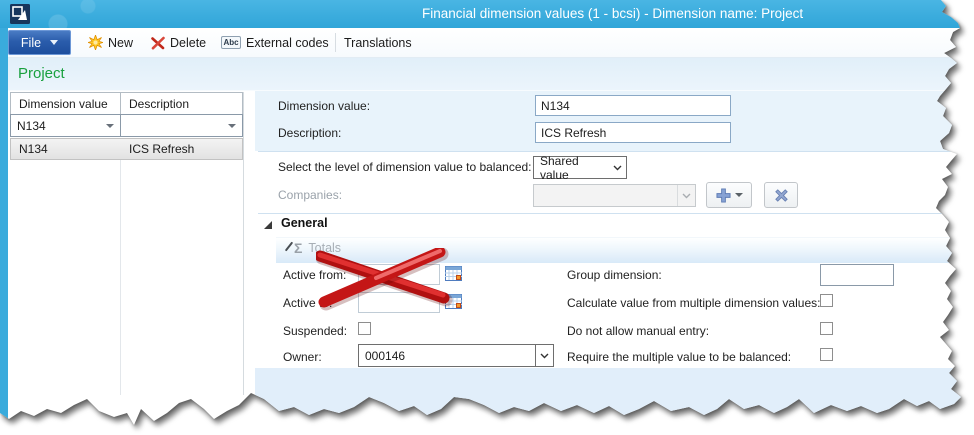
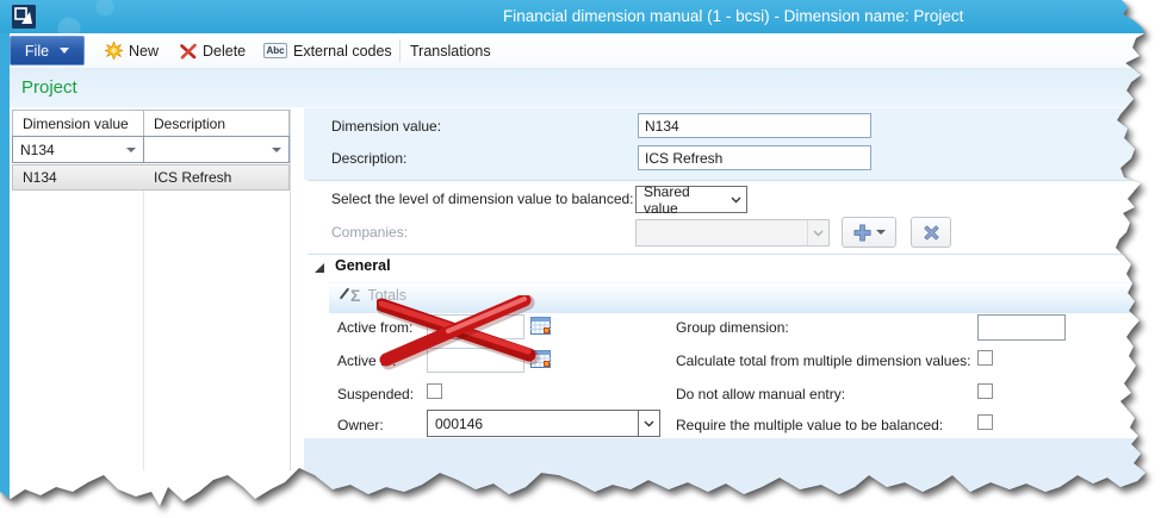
- Financial dimension values (1 - bcsi) - Dimension name: Project
+ Financial dimension manual (1 - bcsi) - Dimension name: Project
  File
  New
  Delete
  Abc
  External codes
  Translations
  Project
  Dimension value
  Description
  N134
  N134
  ICS Refresh
  Dimension value:
  N134
  Description:
  ICS Refresh
  Select the level of dimension value to balanced:
  Shared value
  Companies:
  General
  Σ
  Totals
  Active from:
  Suspended:
  Owner:
  000146
  Group dimension:
- Calculate value from multiple dimension values:
+ Calculate total from multiple dimension values:
  Do not allow manual entry:
  Require the multiple value to be balanced:
